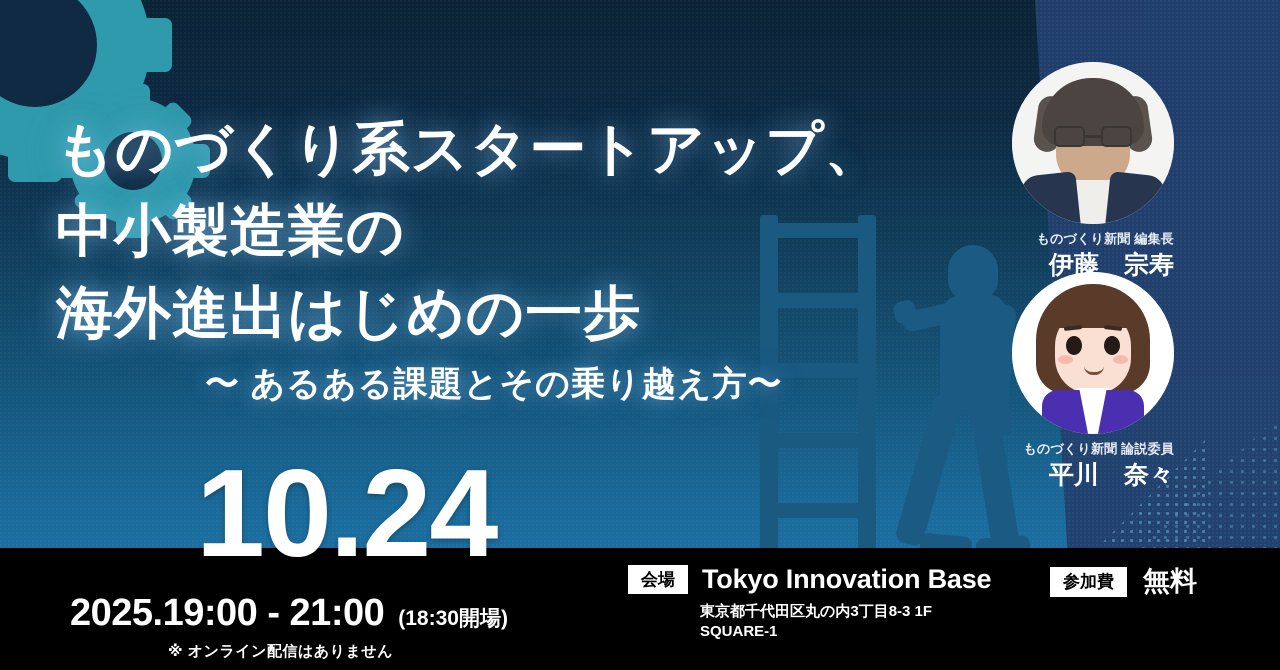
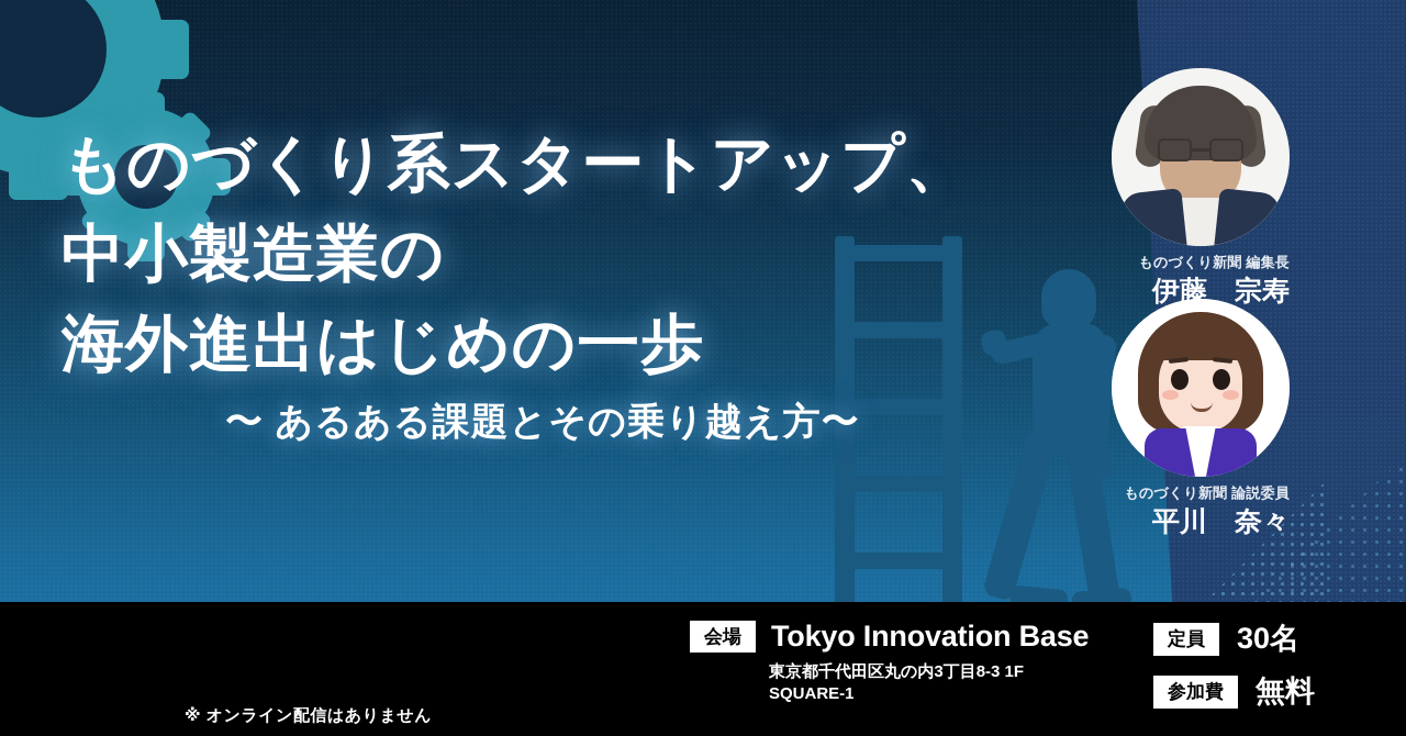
  ものづくり系スタートアップ、
  中小製造業の
  海外進出はじめの一歩
  〜 あるある課題とその乗り越え方〜
- 10.24
- 2025.19:00 - 21:00
- (18:30開場)
  ※ オンライン配信はありません
  会場
  Tokyo Innovation Base
  東京都千代田区丸の内3丁目8-3 1F
  SQUARE-1
+ 定員
+ 30名
  参加費
  無料
  ものづくり新聞 編集長
  伊藤 宗寿
  ものづくり新聞 論説委員
  平川 奈々
